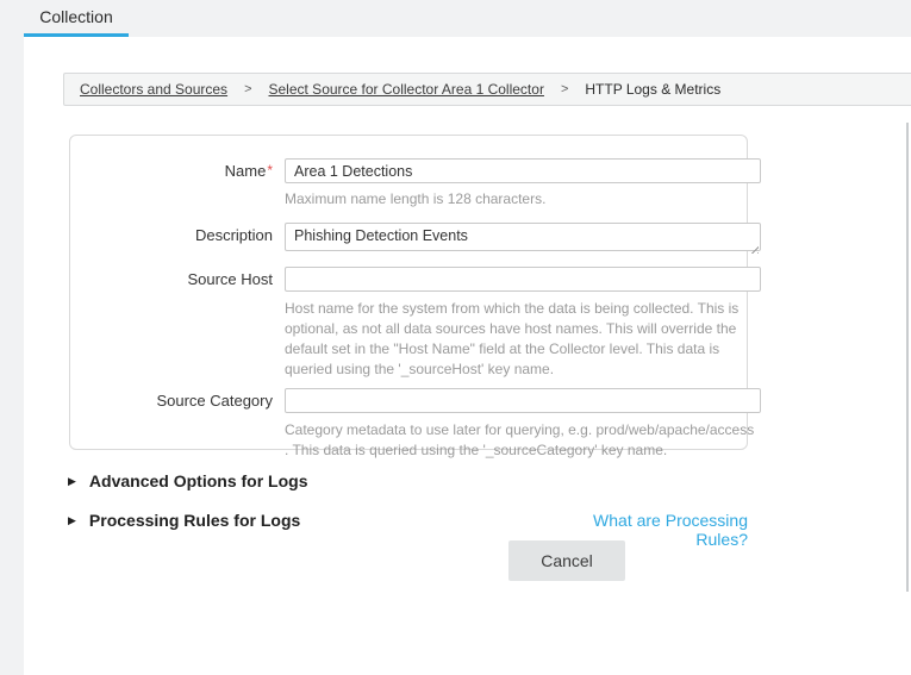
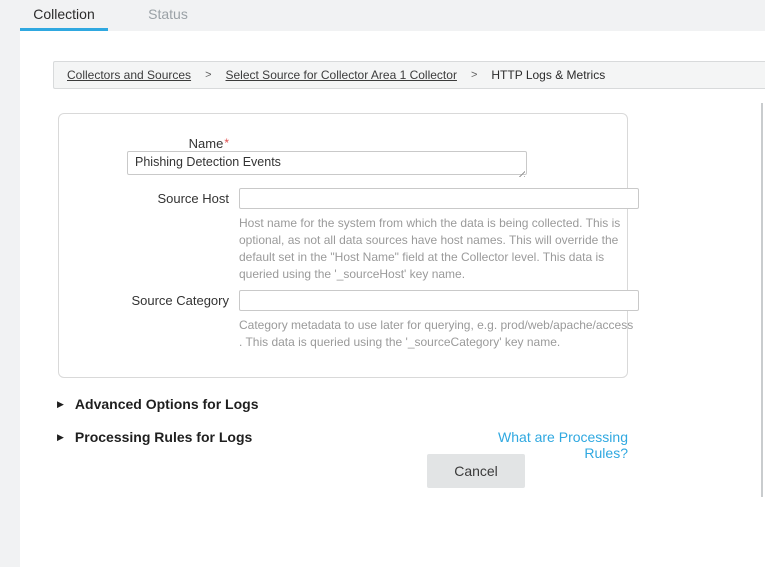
  Collection
+ Status
  Collectors and Sources
  >
  Select Source for Collector Area 1 Collector
  >
  HTTP Logs & Metrics
  Name*
- Area 1 Detections
- Maximum name length is 128 characters.
- Description
  Phishing Detection Events
  Source Host
  Host name for the system from which the data is being collected. This is optional, as not all data sources have host names. This will override the default set in the "Host Name" field at the Collector level. This data is queried using the '_sourceHost' key name.
  Source Category
  Category metadata to use later for querying, e.g. prod/web/apache/access . This data is queried using the '_sourceCategory' key name.
  ▶
  Advanced Options for Logs
  ▶
  Processing Rules for Logs
  What are Processing Rules?
  Cancel
